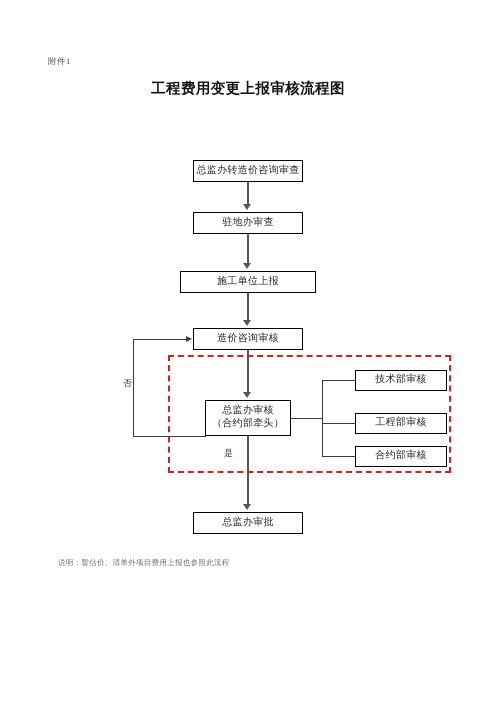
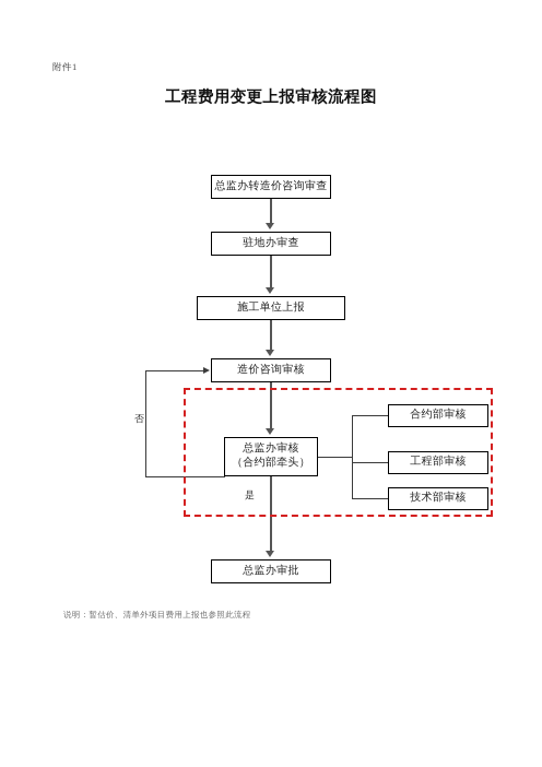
  附件1
  工程费用变更上报审核流程图
  否
  是
  总监办转造价咨询审查
  驻地办审查
  施工单位上报
  造价咨询审核
  总监办审核
  （合约部牵头）
  总监办审批
- 技术部审核
+ 合约部审核
  工程部审核
- 合约部审核
+ 技术部审核
  说明：暂估价、清单外项目费用上报也参照此流程
